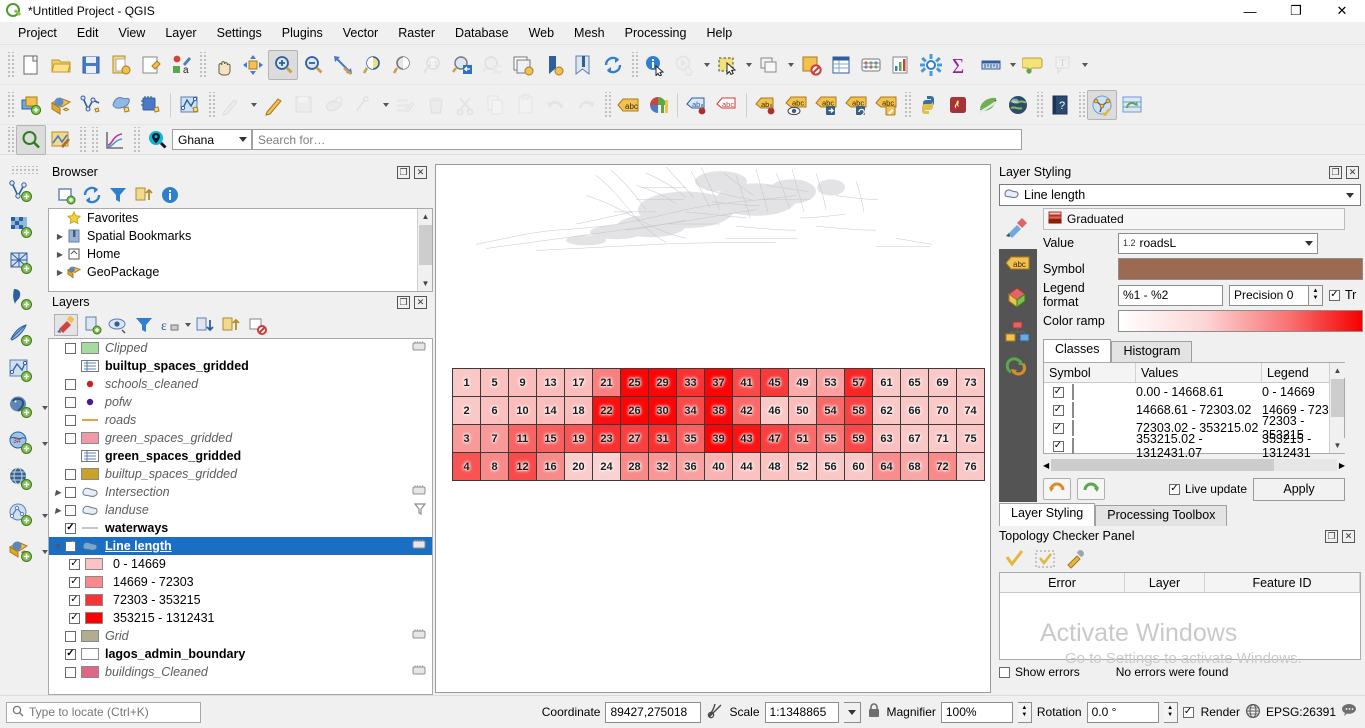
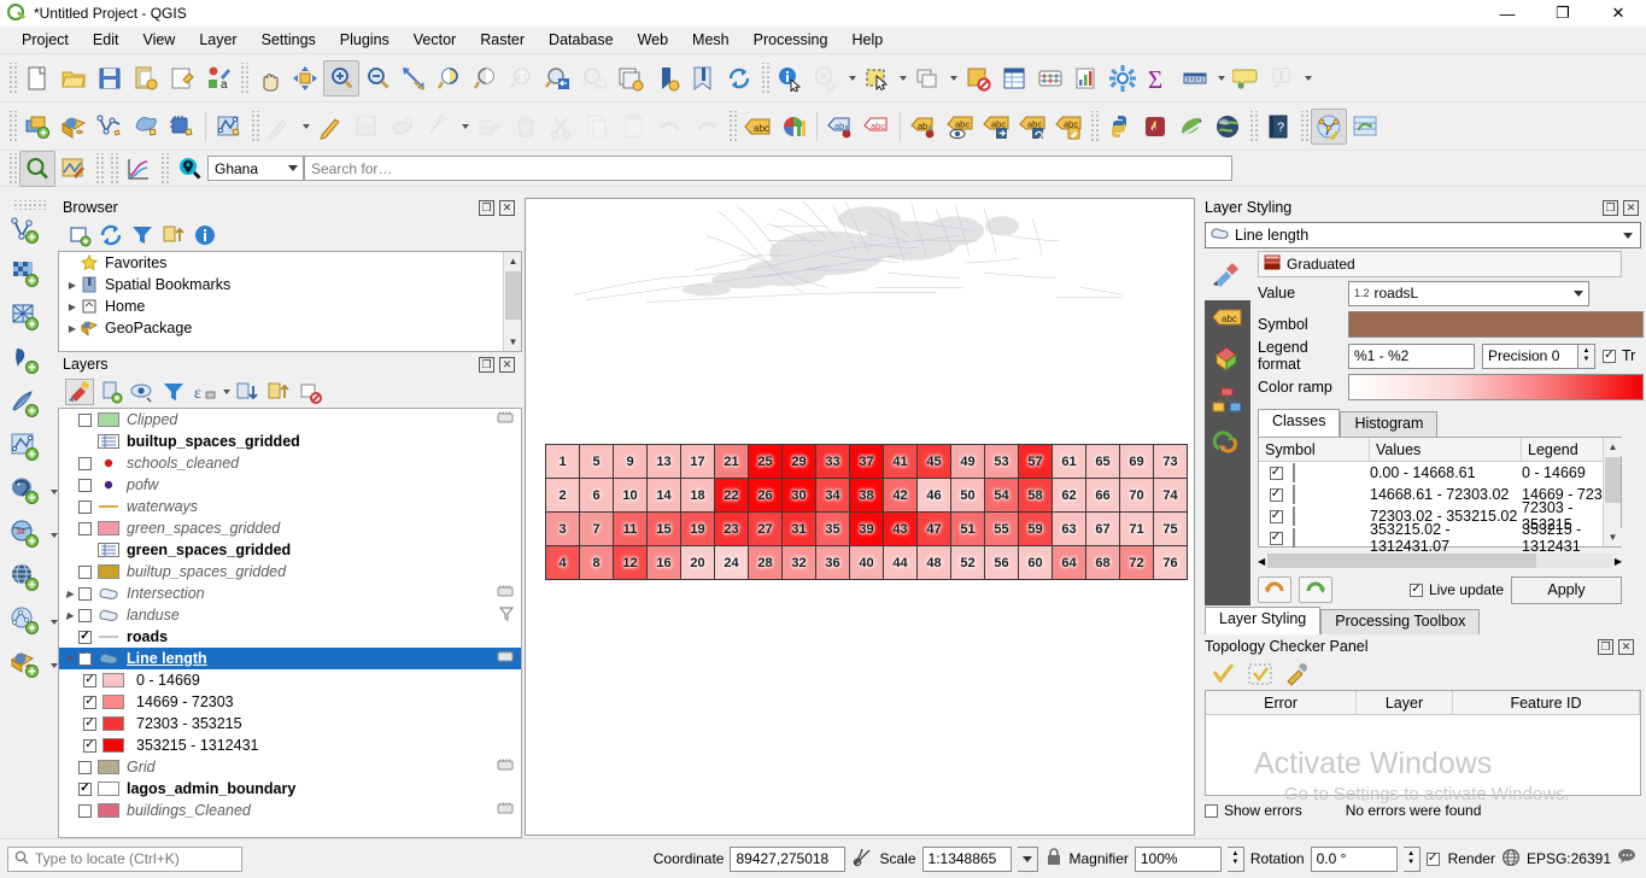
  *Untitled Project - QGIS
  —
  ❐
  ✕
  Project
  Edit
  View
  Layer
  Settings
  Plugins
  Vector
  Raster
  Database
  Web
  Mesh
  Processing
  Help
  a
  Σ
  T
  abc
  ab
  abc
  ab
  abc
  abc
  abc
  abc
  ?
  Ghana
  Search for…
  Browser
  ❐
  ✕
  Favorites
  ▶
  Spatial Bookmarks
  ▶
  Home
  ▶
  GeoPackage
  ▲
  ▼
  Layers
  ❐
  ✕
  ε
  Clipped
  builtup_spaces_gridded
  schools_cleaned
  pofw
- roads
+ waterways
  green_spaces_gridded
  green_spaces_gridded
  builtup_spaces_gridded
  ▶
  Intersection
  ▶
  landuse
  ✓
- waterways
+ roads
  ▼
  ✓
  Line length
  ✓
  0 - 14669
  ✓
  14669 - 72303
  ✓
  72303 - 353215
  ✓
  353215 - 1312431
  Grid
  ✓
  lagos_admin_boundary
  buildings_Cleaned
  1	5	9	13	17	21	25	29	33	37	41	45	49	53	57	61	65	69	73
  2	6	10	14	18	22	26	30	34	38	42	46	50	54	58	62	66	70	74
  3	7	11	15	19	23	27	31	35	39	43	47	51	55	59	63	67	71	75
  4	8	12	16	20	24	28	32	36	40	44	48	52	56	60	64	68	72	76
  Layer Styling
  ❐
  ✕
  Line length
  abc
  Graduated
  Value
  1.2
  roadsL
  Symbol
  Legend format
  %1 - %2
  Precision 0
  ✓
  Tr
  Color ramp
  Classes
  Histogram
  Symbol
  Values
  Legend
  ✓
  0.00 - 14668.61
  0 - 14669
  ✓
  14668.61 - 72303.02
  14669 - 723
  ✓
  72303.02 - 353215.02
  72303 - 353215
  ✓
  353215.02 - 1312431.07
  353215 - 1312431
  ▲
  ▼
  ◀
  ▶
  ✓
  Live update
  Apply
  Layer Styling
  Processing Toolbox
  Topology Checker Panel
  ❐
  ✕
  Error
  Layer
  Feature ID
  Activate Windows
  Show errors
  No errors were found
  Go to Settings to activate Windows.
  Type to locate (Ctrl+K)
  Coordinate
  89427,275018
  Scale
  1:1348865
  Magnifier
  100%
  Rotation
  0.0 °
  ✓
  Render
  EPSG:26391
